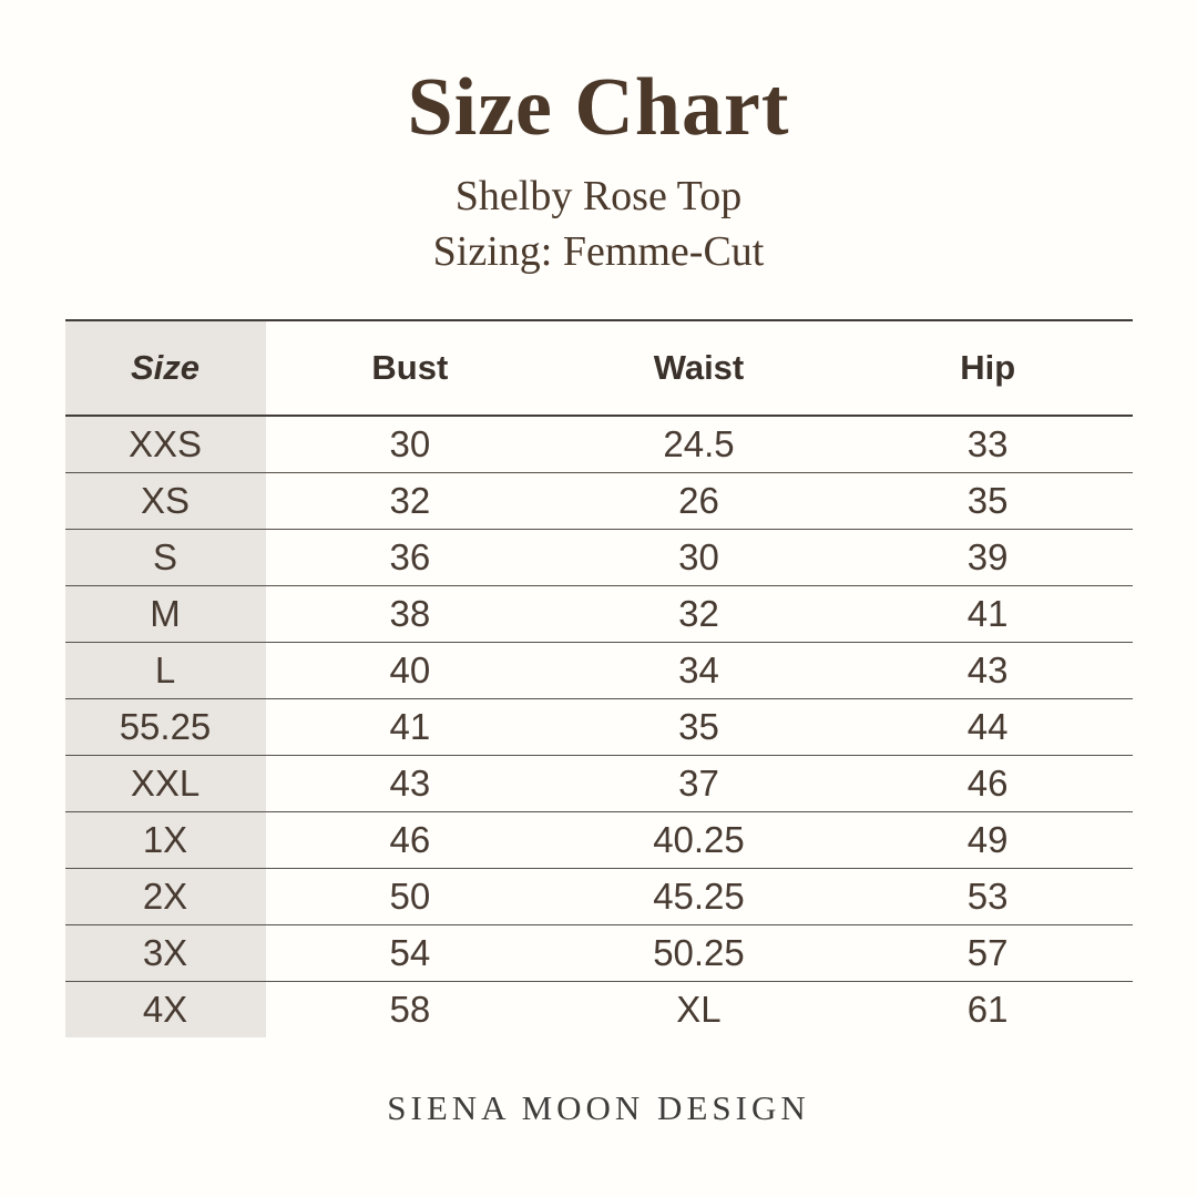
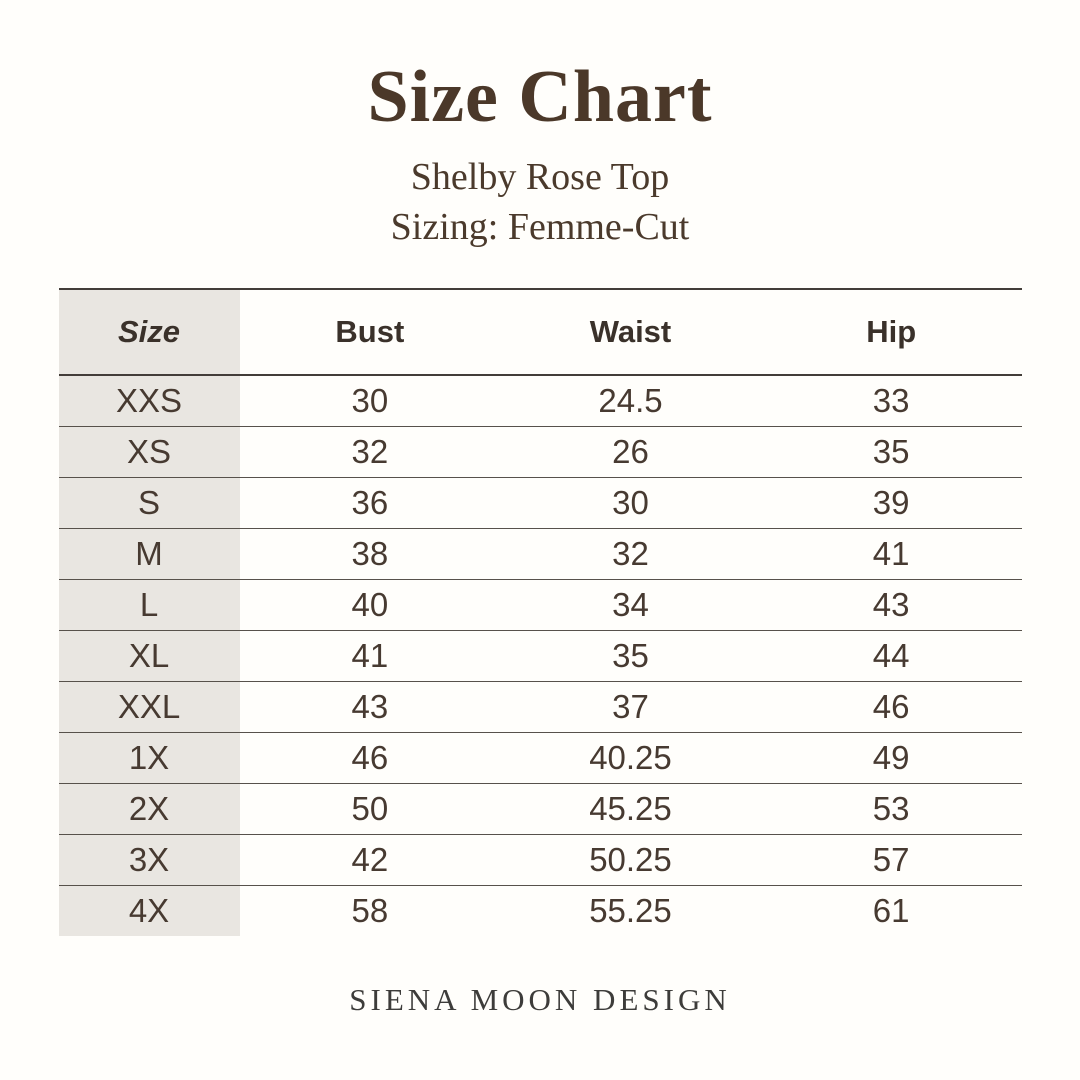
  Size Chart
  Shelby Rose Top
  Sizing: Femme-Cut
  Size	Bust	Waist	Hip
  XXS	30	24.5	33
  XS	32	26	35
  S	36	30	39
  M	38	32	41
  L	40	34	43
- 55.25	41	35	44
+ XL	41	35	44
  XXL	43	37	46
  1X	46	40.25	49
  2X	50	45.25	53
- 3X	54	50.25	57
+ 3X	42	50.25	57
- 4X	58	XL	61
+ 4X	58	55.25	61
  SIENA MOON DESIGN
